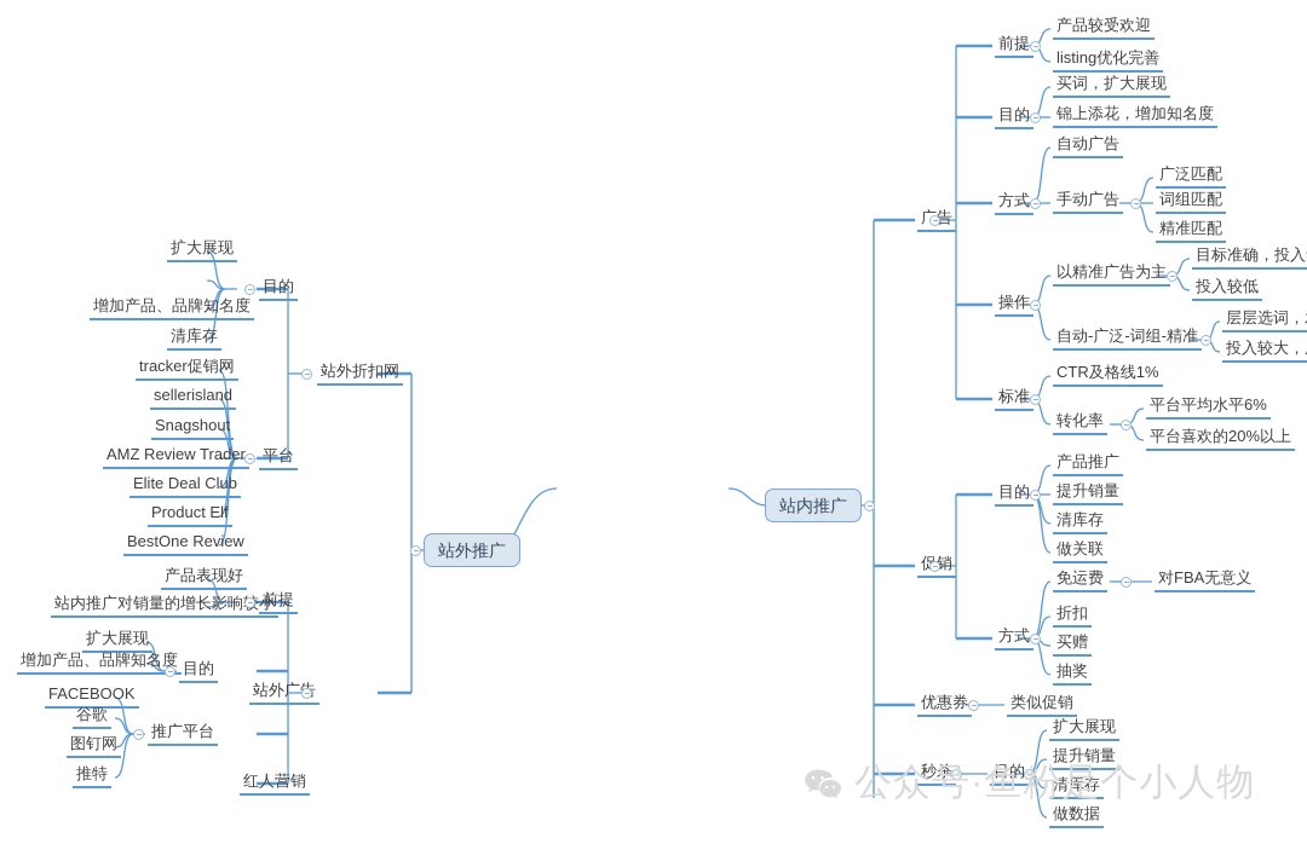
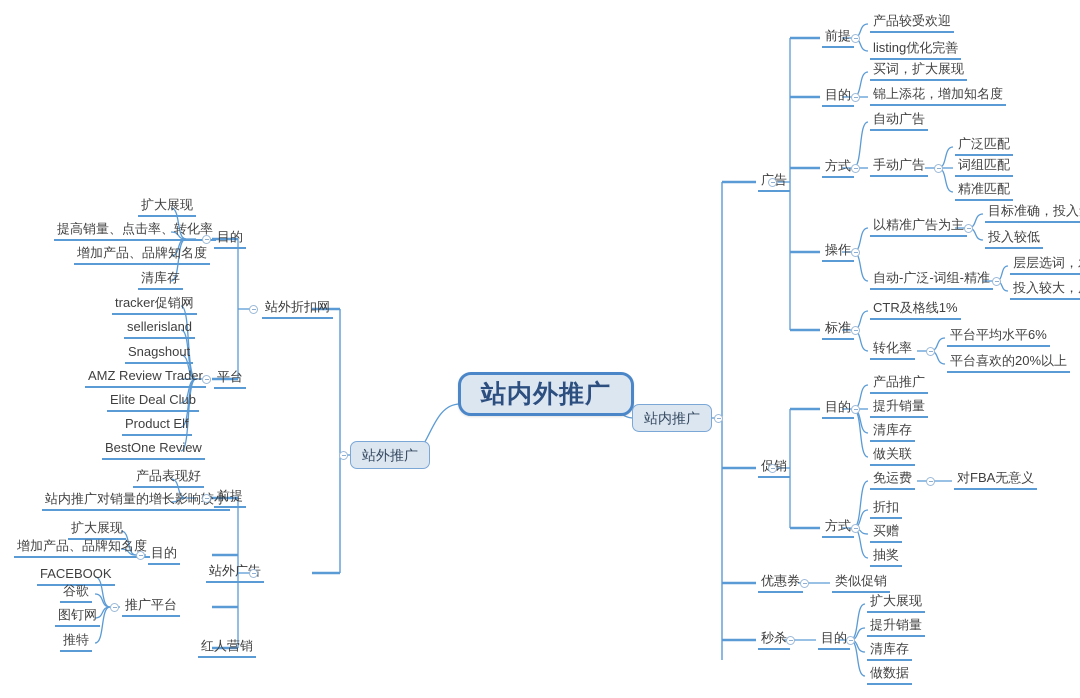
+ 站内外推广
  站内推广
  站外推广
  前提
  产品较受欢迎
  listing优化完善
  目的
  买词，扩大展现
  锦上添花，增加知名度
  方式
  自动广告
  手动广告
  广泛匹配
  词组匹配
  精准匹配
  操作
  以精准广告为主
  目标准确，投入
  投入较低
  自动-广泛-词组-精准
  标准
  CTR及格线1%
  转化率
  平台平均水平6%
  平台喜欢的20%以上
  目的
  产品推广
  提升销量
  清库存
  做关联
  方式
  免运费
  对FBA无意义
  折扣
  买赠
  抽奖
  优惠券
  类似促销
  秒杀
  目的
  扩大展现
  提升销量
  清库存
  做数据
  站外折扣网
  目的
  扩大展现
+ 提高销量、点击率、转化率
  增加产品、品牌知名度
  清库存
  平台
  tracker促销网
  sellerisland
  Snagshout
  AMZ Review Trader
  Elite Deal Club
  Product Elf
  BestOne Review
  站外广
  前提
  产品表现好
  站内推广对销量的增长影响小
  目的
  扩大展现
  增加产品、品牌知名度
  推广平台
  FACEBOOK
  谷歌
  图钉网
  推特
  红人营销
- 公众号·鱼粉是个小人物
